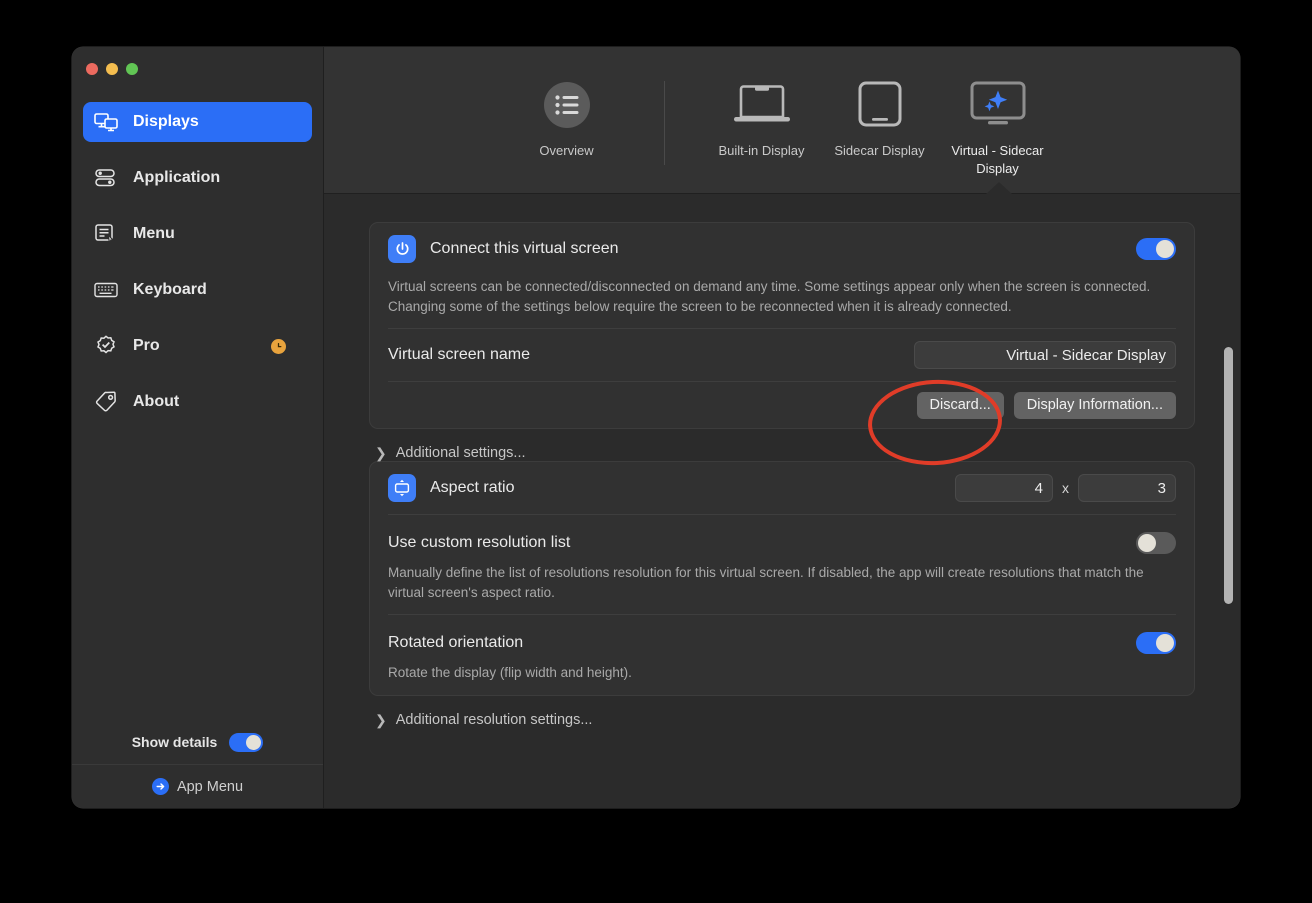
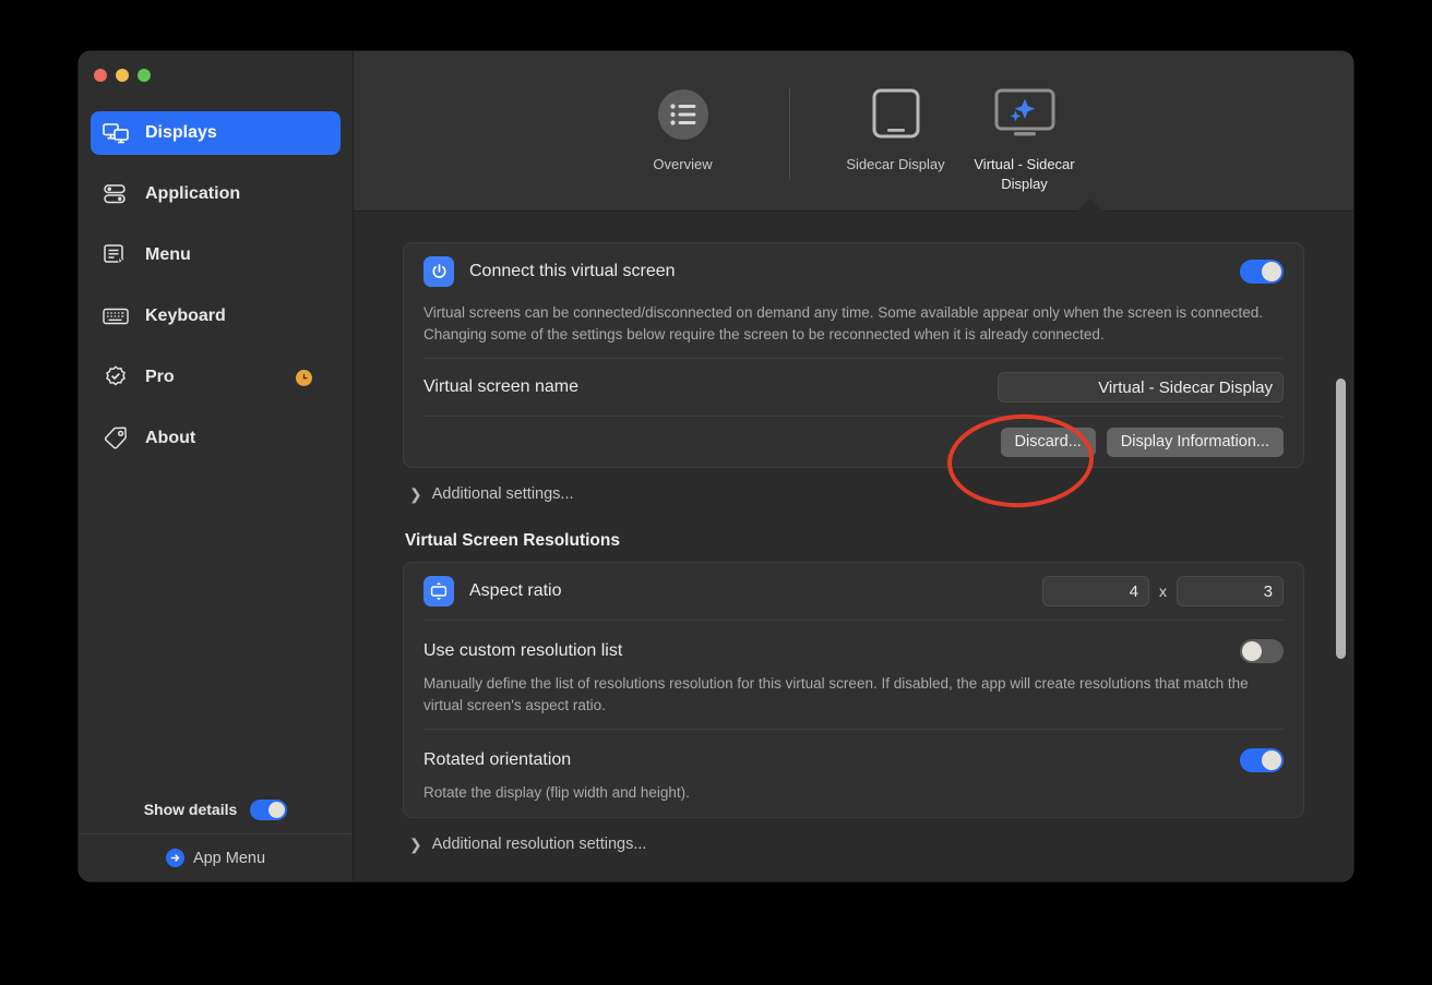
  Displays
  Application
  Menu
  Keyboard
  Pro
  About
  Show details
  App Menu
  Overview
- Built-in Display
  Sidecar Display
  Virtual - Sidecar Display
  Connect this virtual screen
- Virtual screens can be connected/disconnected on demand any time. Some settings appear only when the screen is connected. Changing some of the settings below require the screen to be reconnected when it is already connected.
+ Virtual screens can be connected/disconnected on demand any time. Some available appear only when the screen is connected. Changing some of the settings below require the screen to be reconnected when it is already connected.
  Virtual screen name
  Virtual - Sidecar Display
  Discard...
  Display Information...
  ❯
  Additional settings...
+ Virtual Screen Resolutions
  Aspect ratio
  4
  x
  3
  Use custom resolution list
  Manually define the list of resolutions resolution for this virtual screen. If disabled, the app will create resolutions that match the virtual screen's aspect ratio.
  Rotated orientation
  Rotate the display (flip width and height).
  ❯
  Additional resolution settings...
